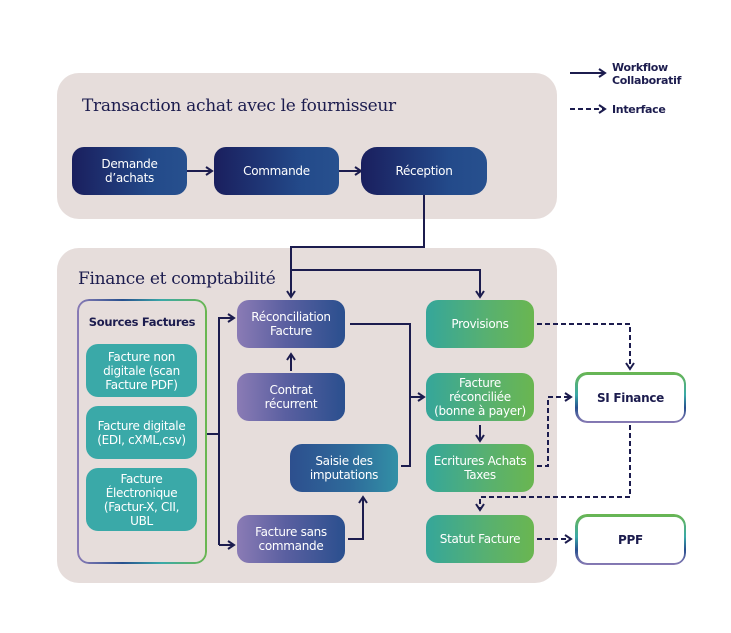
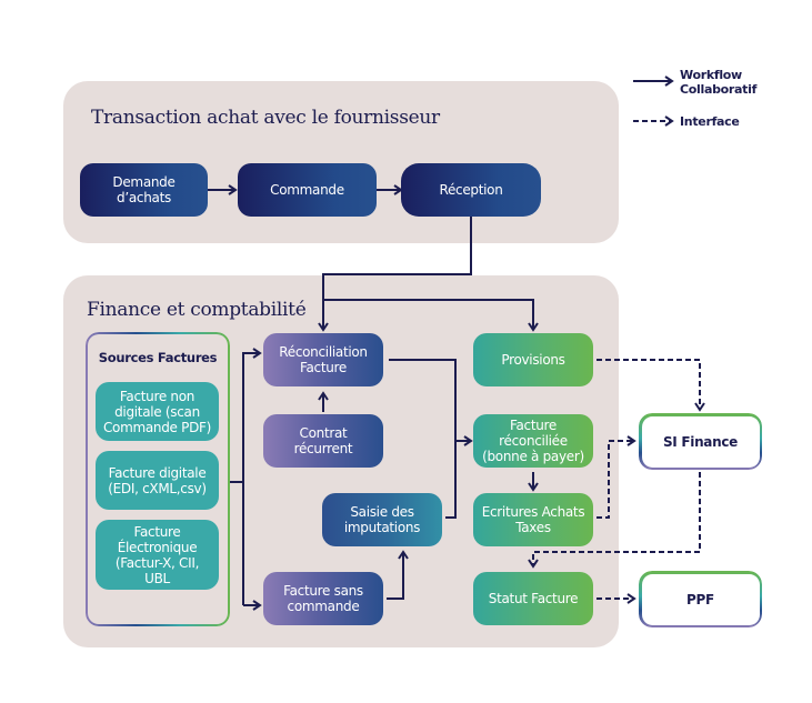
  Transaction achat avec le fournisseur
  Finance et comptabilité
  Workflow
  Collaboratif
  Interface
  Demande d’achats
  Commande
  Réception
  Sources Factures
- Facture non digitale (scan Facture PDF)
+ Facture non digitale (scan Commande PDF)
  Facture digitale (EDI, cXML,csv)
  Facture Électronique (Factur-X, CII, UBL
  Réconciliation Facture
  Contrat récurrent
  Saisie des imputations
  Facture sans commande
  Provisions
  Facture réconciliée (bonne à payer)
  Ecritures Achats Taxes
  Statut Facture
  SI Finance
  PPF
